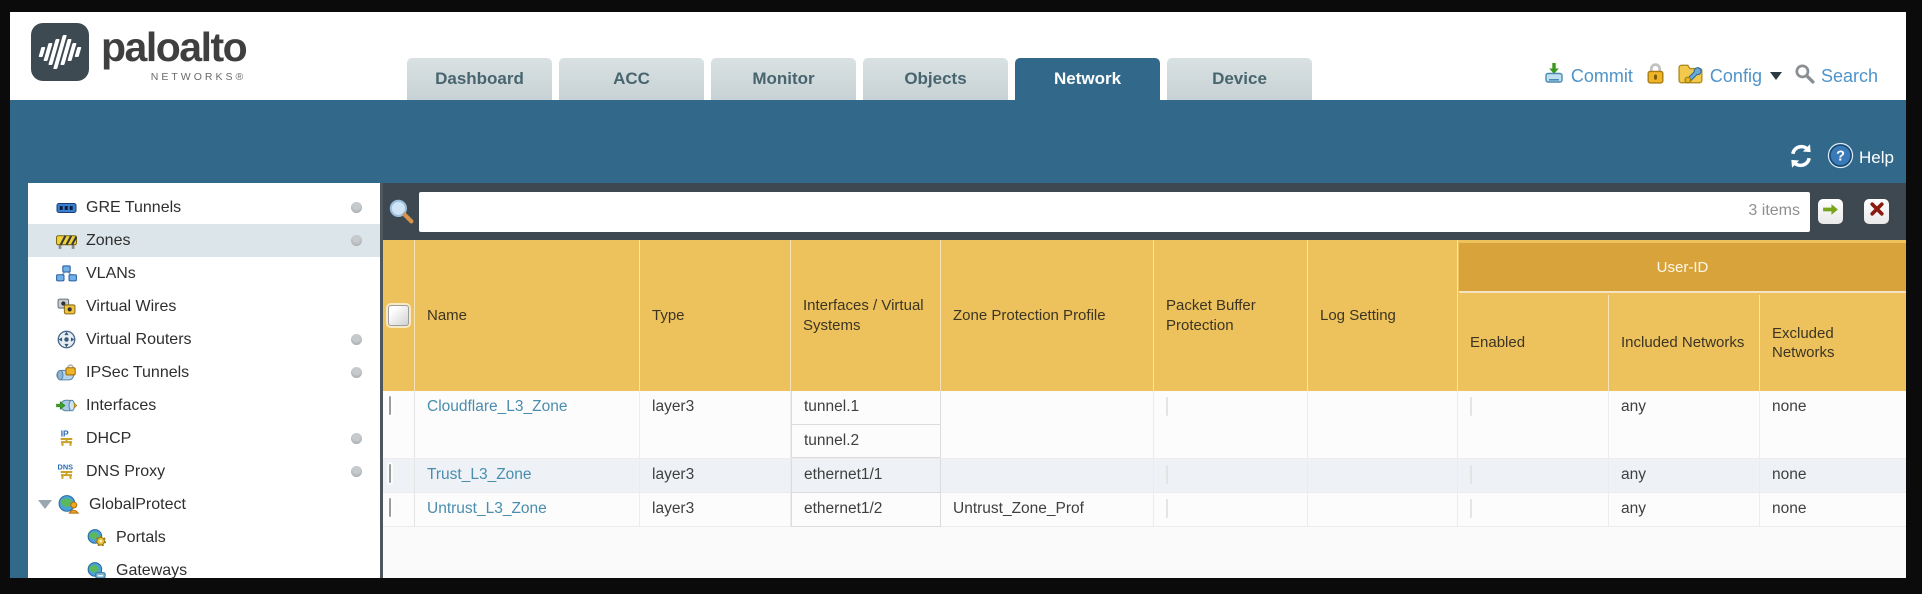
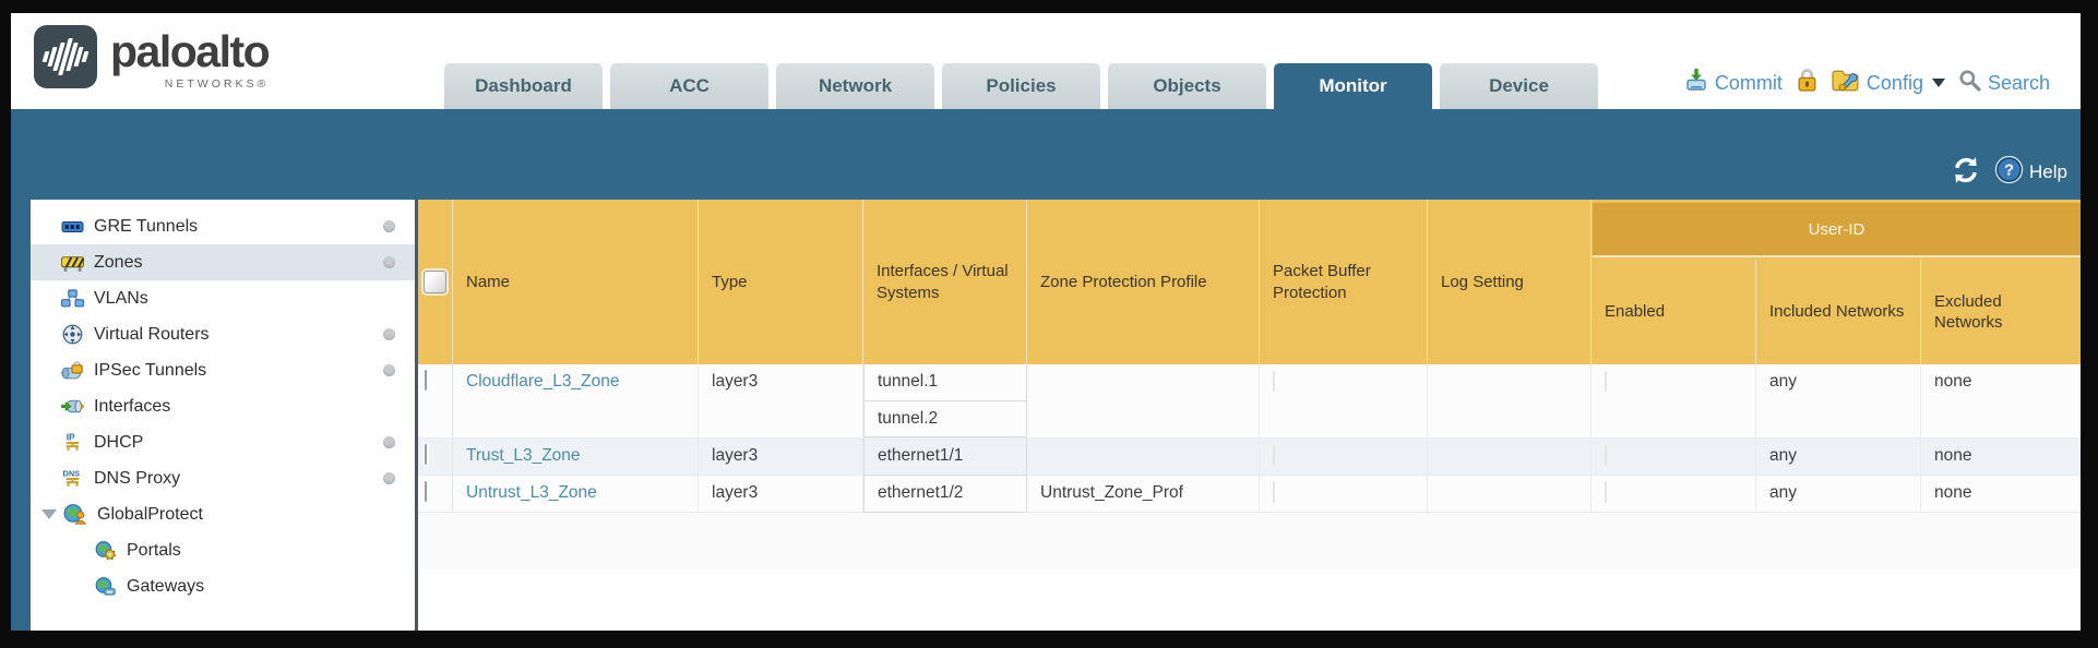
  paloalto
  NETWORKS®
  Dashboard
  ACC
- Monitor
+ Network
+ Policies
  Objects
- Network
+ Monitor
  Device
  Commit
  Config
  Search
  ?
  Help
  GRE Tunnels
  Zones
  VLANs
- Virtual Wires
  Virtual Routers
  IPSec Tunnels
  Interfaces
  IP
  DHCP
  DNS
  DNS Proxy
  GlobalProtect
  Portals
  Gateways
- 3 items
  User-ID
  Name
  Type
  Interfaces / Virtual Systems
  Zone Protection Profile
  Packet Buffer Protection
  Log Setting
  Enabled
  Included Networks
  Excluded Networks
  Cloudflare_L3_Zone
  layer3
  tunnel.1
  tunnel.2
  any
  none
  Trust_L3_Zone
  layer3
  ethernet1/1
  any
  none
  Untrust_L3_Zone
  layer3
  ethernet1/2
  Untrust_Zone_Prof
  any
  none
